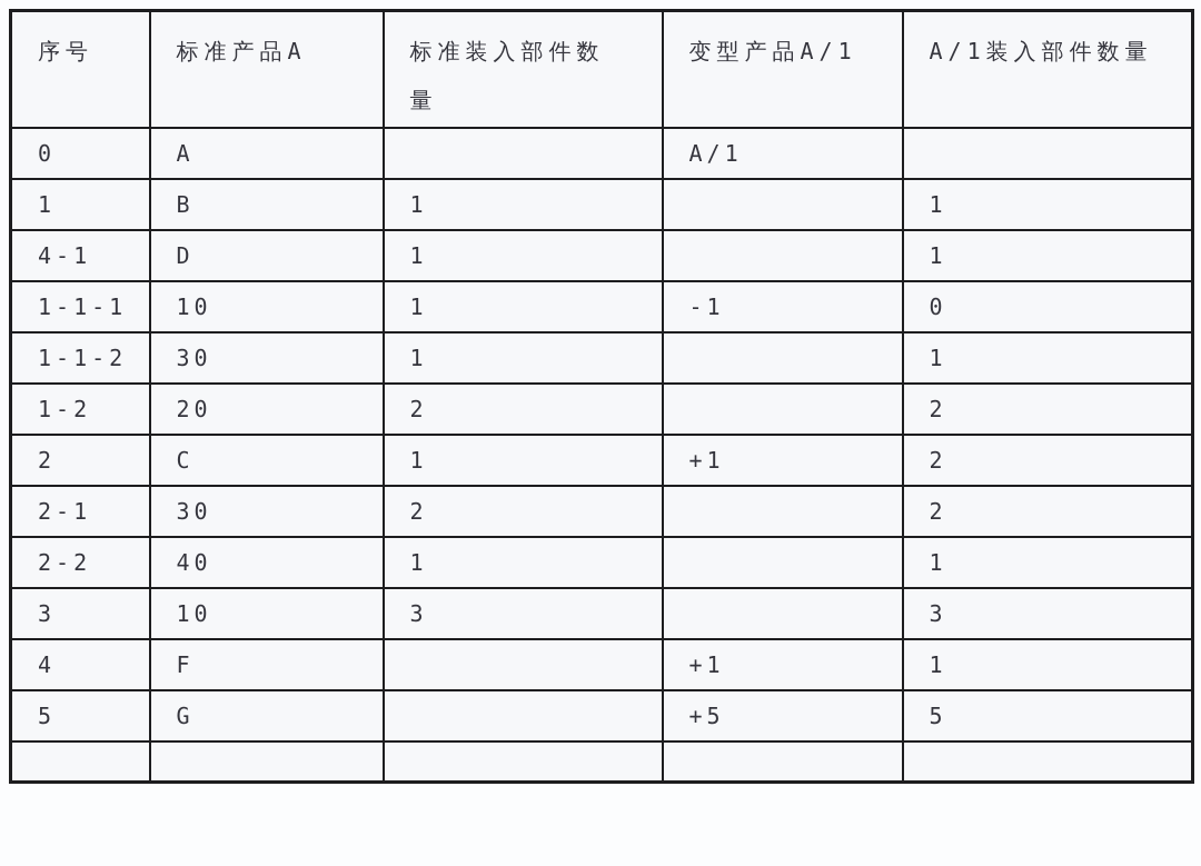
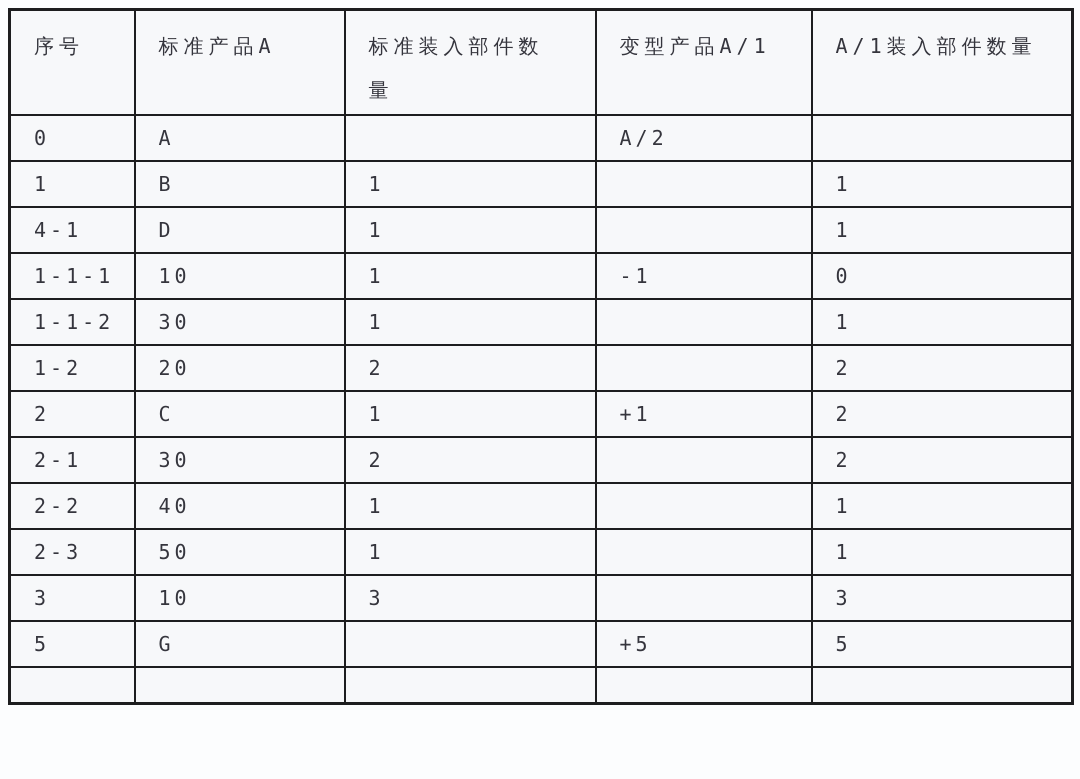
  序号	标准产品A	标准装入部件数量	变型产品A/1	A/1装入部件数量
- 0	A		A/1
+ 0	A		A/2
  1	B	1		1
  4-1	D	1		1
  1-1-1	10	1	-1	0
  1-1-2	30	1		1
  1-2	20	2		2
  2	C	1	+1	2
  2-1	30	2		2
  2-2	40	1		1
+ 2-3	50	1		1
  3	10	3		3
- 4	F		+1	1
  5	G		+5	5
